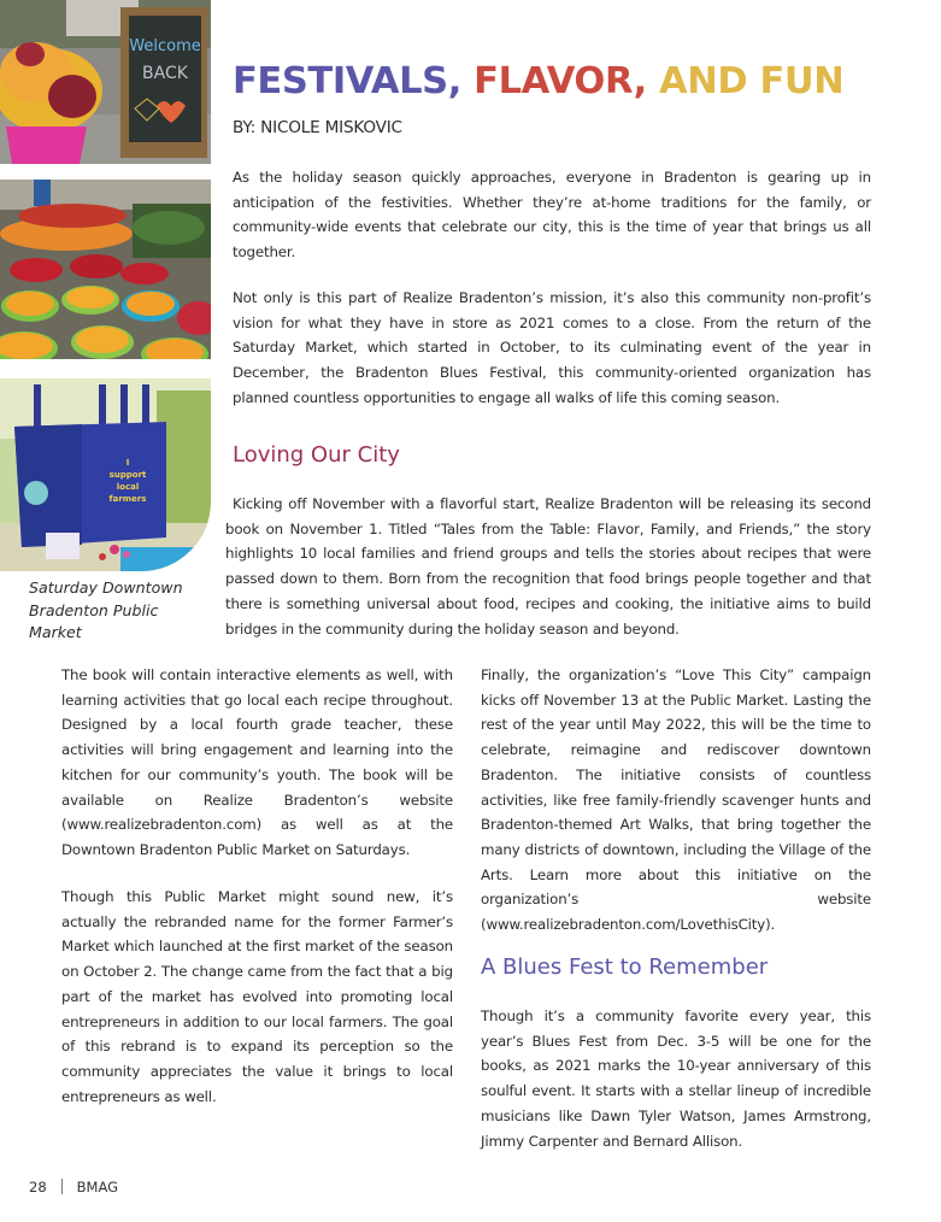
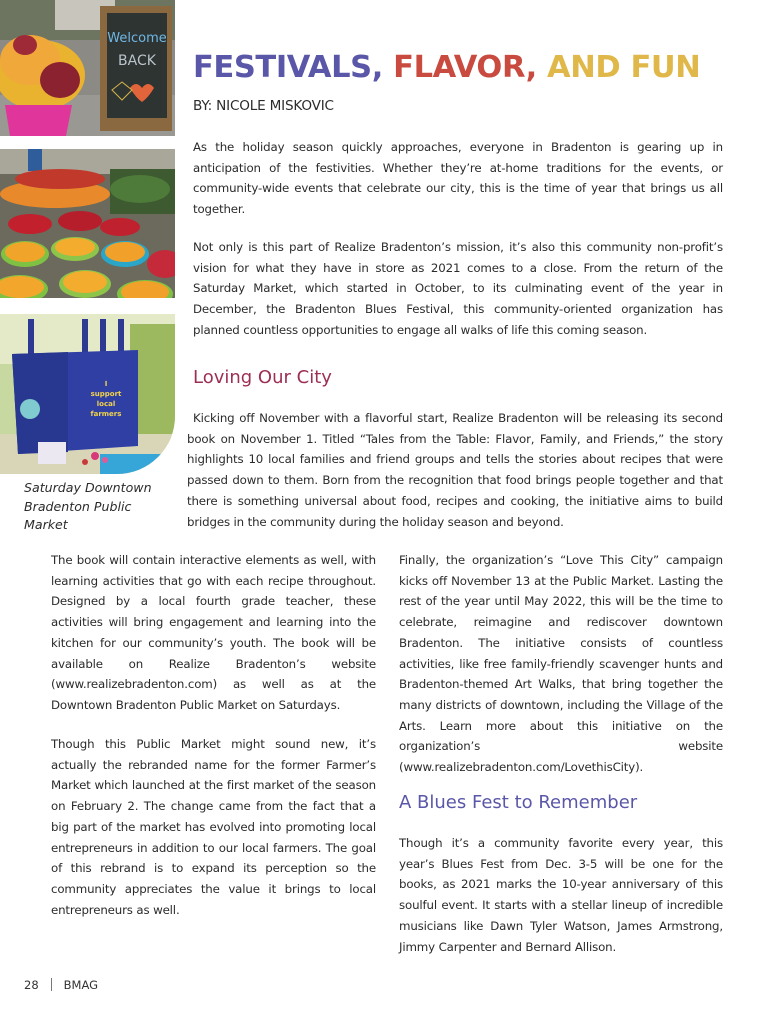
  Welcome
  BACK
  I
  support
  local
  farmers
  Saturday Downtown Bradenton Public Market
  FESTIVALS, FLAVOR, AND FUN
  BY: NICOLE MISKOVIC
- As the holiday season quickly approaches, everyone in Bradenton is gearing up in anticipation of the festivities. Whether they’re at-home traditions for the family, or community-wide events that celebrate our city, this is the time of year that brings us all together.
+ As the holiday season quickly approaches, everyone in Bradenton is gearing up in anticipation of the festivities. Whether they’re at-home traditions for the events, or community-wide events that celebrate our city, this is the time of year that brings us all together.
  Not only is this part of Realize Bradenton’s mission, it’s also this community non-profit’s vision for what they have in store as 2021 comes to a close. From the return of the Saturday Market, which started in October, to its culminating event of the year in December, the Bradenton Blues Festival, this community-oriented organization has planned countless opportunities to engage all walks of life this coming season.
  Loving Our City
  Kicking off November with a flavorful start, Realize Bradenton will be releasing its second book on November 1. Titled “Tales from the Table: Flavor, Family, and Friends,” the story highlights 10 local families and friend groups and tells the stories about recipes that were passed down to them. Born from the recognition that food brings people together and that there is something universal about food, recipes and cooking, the initiative aims to build bridges in the community during the holiday season and beyond.
- The book will contain interactive elements as well, with learning activities that go local each recipe throughout. Designed by a local fourth grade teacher, these activities will bring engagement and learning into the kitchen for our community’s youth. The book will be available on Realize Bradenton’s website (www.realizebradenton.com) as well as at the Downtown Bradenton Public Market on Saturdays.
+ The book will contain interactive elements as well, with learning activities that go with each recipe throughout. Designed by a local fourth grade teacher, these activities will bring engagement and learning into the kitchen for our community’s youth. The book will be available on Realize Bradenton’s website (www.realizebradenton.com) as well as at the Downtown Bradenton Public Market on Saturdays.
- Though this Public Market might sound new, it’s actually the rebranded name for the former Farmer’s Market which launched at the first market of the season on October 2. The change came from the fact that a big part of the market has evolved into promoting local entrepreneurs in addition to our local farmers. The goal of this rebrand is to expand its perception so the community appreciates the value it brings to local entrepreneurs as well.
+ Though this Public Market might sound new, it’s actually the rebranded name for the former Farmer’s Market which launched at the first market of the season on February 2. The change came from the fact that a big part of the market has evolved into promoting local entrepreneurs in addition to our local farmers. The goal of this rebrand is to expand its perception so the community appreciates the value it brings to local entrepreneurs as well.
  Finally, the organization’s “Love This City” campaign kicks off November 13 at the Public Market. Lasting the rest of the year until May 2022, this will be the time to celebrate, reimagine and rediscover downtown Bradenton. The initiative consists of countless activities, like free family-friendly scavenger hunts and Bradenton-themed Art Walks, that bring together the many districts of downtown, including the Village of the Arts. Learn more about this initiative on the organization’s website (www.realizebradenton.com/LovethisCity).
  A Blues Fest to Remember
  Though it’s a community favorite every year, this year’s Blues Fest from Dec. 3-5 will be one for the books, as 2021 marks the 10-year anniversary of this soulful event. It starts with a stellar lineup of incredible musicians like Dawn Tyler Watson, James Armstrong, Jimmy Carpenter and Bernard Allison.
  28 BMAG
